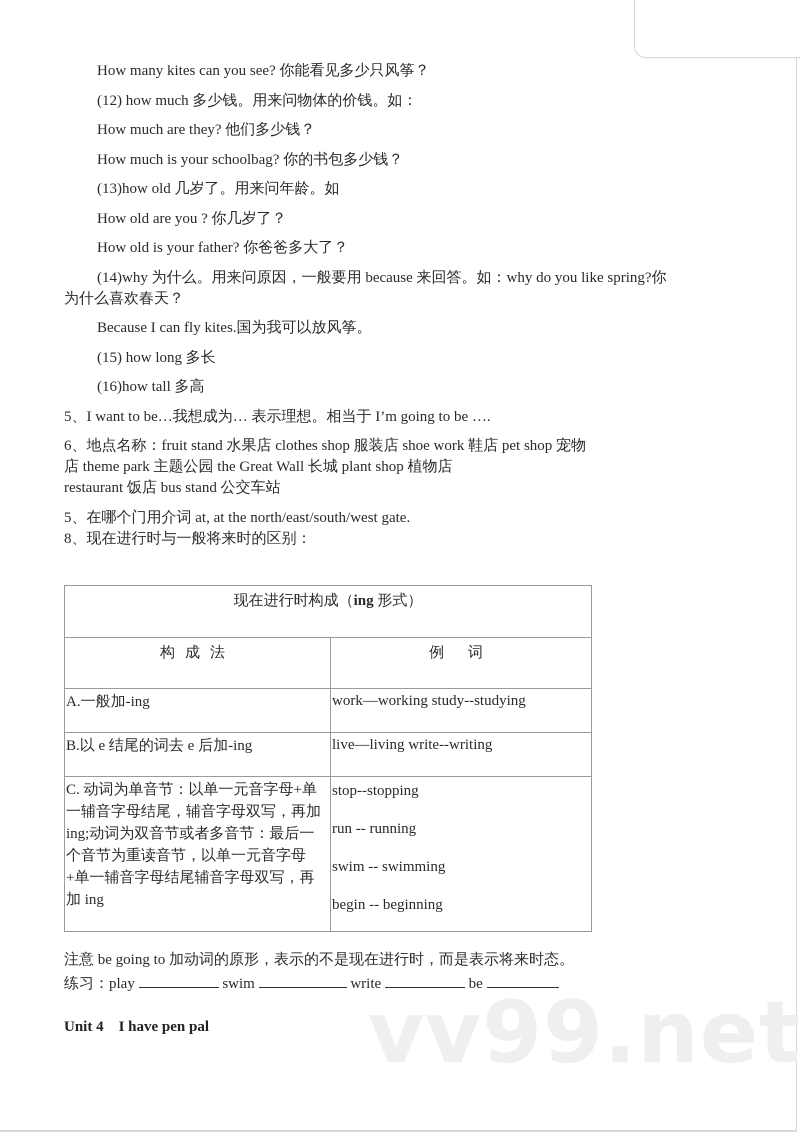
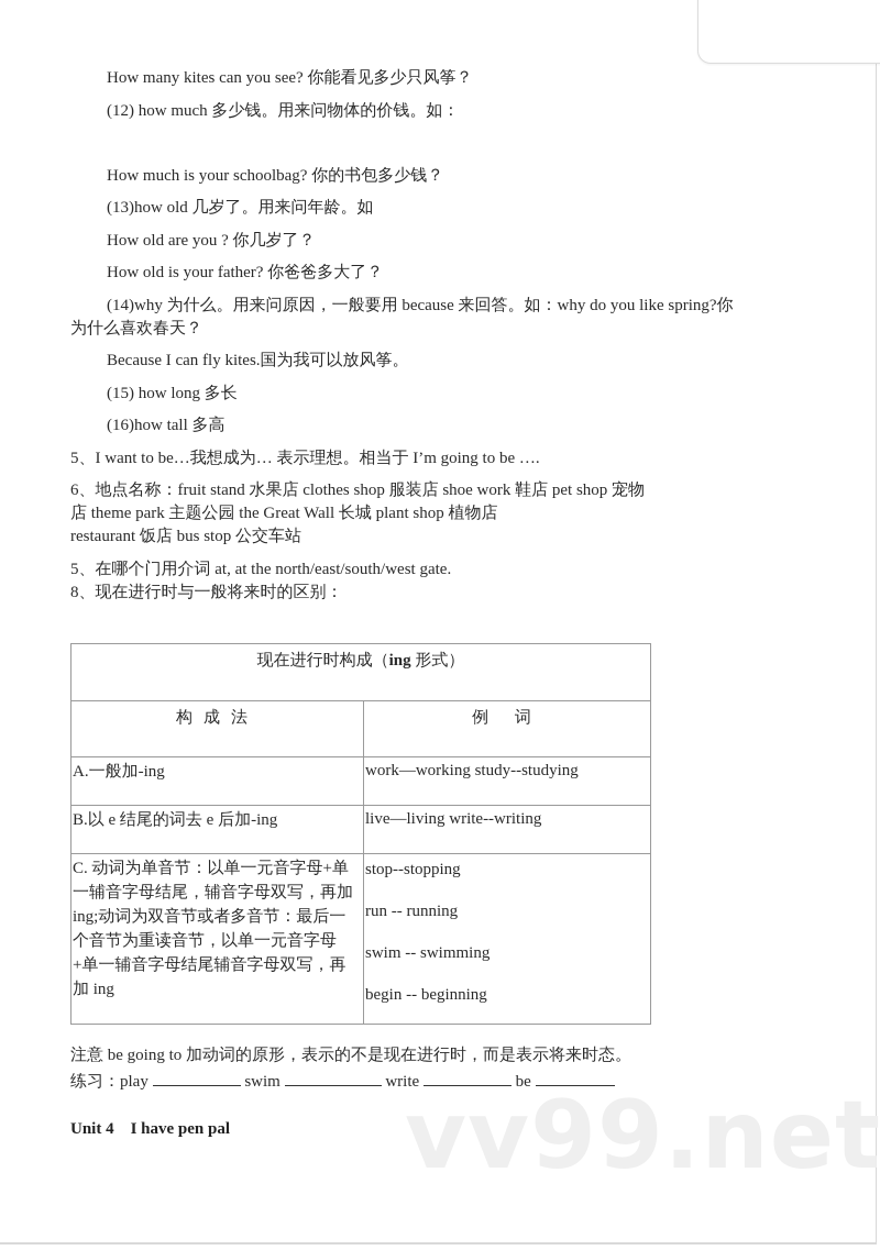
  How many kites can you see? 你能看见多少只风筝？
  (12) how much 多少钱。用来问物体的价钱。如：
- How much are they? 他们多少钱？
  How much is your schoolbag? 你的书包多少钱？
  (13)how old 几岁了。用来问年龄。如
  How old are you ? 你几岁了？
  How old is your father? 你爸爸多大了？
  (14)why 为什么。用来问原因，一般要用 because 来回答。如：why do you like spring?你
  为什么喜欢春天？
  Because I can fly kites.国为我可以放风筝。
  (15) how long 多长
  (16)how tall 多高
  5、I want to be…我想成为… 表示理想。相当于 I’m going to be ….
  6、地点名称：fruit stand 水果店 clothes shop 服装店 shoe work 鞋店 pet shop 宠物
  店 theme park 主题公园 the Great Wall 长城 plant shop 植物店
- restaurant 饭店 bus stand 公交车站
+ restaurant 饭店 bus stop 公交车站
  5、在哪个门用介词 at, at the north/east/south/west gate.
  8、现在进行时与一般将来时的区别：
  现在进行时构成（ing 形式）
  构成法	例 词
  A.一般加-ing	work—working study--studying
  B.以 e 结尾的词去 e 后加-ing	live—living write--writing
  C. 动词为单音节：以单一元音字母+单一辅音字母结尾，辅音字母双写，再加 ing;动词为双音节或者多音节：最后一个音节为重读音节，以单一元音字母+单一辅音字母结尾辅音字母双写，再加 ing	stop--stopping run -- running swim -- swimming begin -- beginning
  注意 be going to 加动词的原形，表示的不是现在进行时，而是表示将来时态。
  练习：play swim write be
  vv99.net
  Unit 4 I have pen pal
